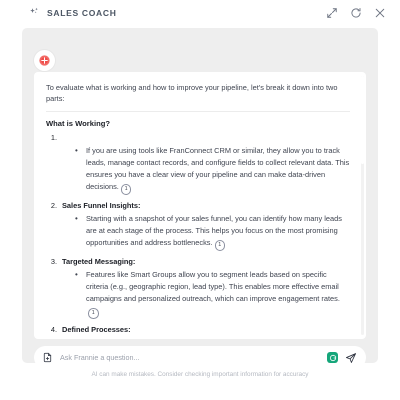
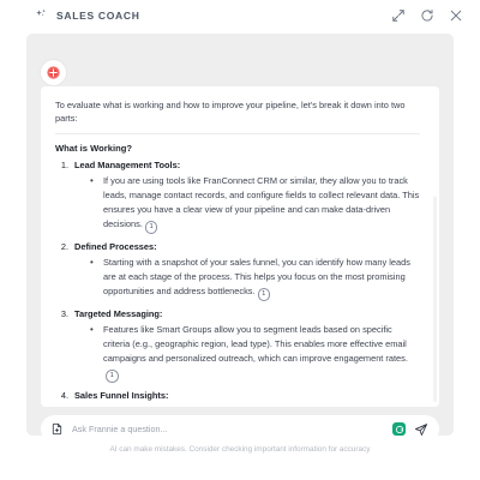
  SALES COACH
  To evaluate what is working and how to improve your pipeline, let's break it down into two parts:
  What is Working?
  1.
+ Lead Management Tools:
  •
  If you are using tools like FranConnect CRM or similar, they allow you to track leads, manage contact records, and configure fields to collect relevant data. This ensures you have a clear view of your pipeline and can make data-driven decisions.
  2.
- Sales Funnel Insights:
+ Defined Processes:
  •
  Starting with a snapshot of your sales funnel, you can identify how many leads are at each stage of the process. This helps you focus on the most promising opportunities and address bottlenecks.
  3.
  Targeted Messaging:
  •
  Features like Smart Groups allow you to segment leads based on specific criteria (e.g., geographic region, lead type). This enables more effective email campaigns and personalized outreach, which can improve engagement rates.
  4.
- Defined Processes:
+ Sales Funnel Insights:
  Ask Frannie a question...
